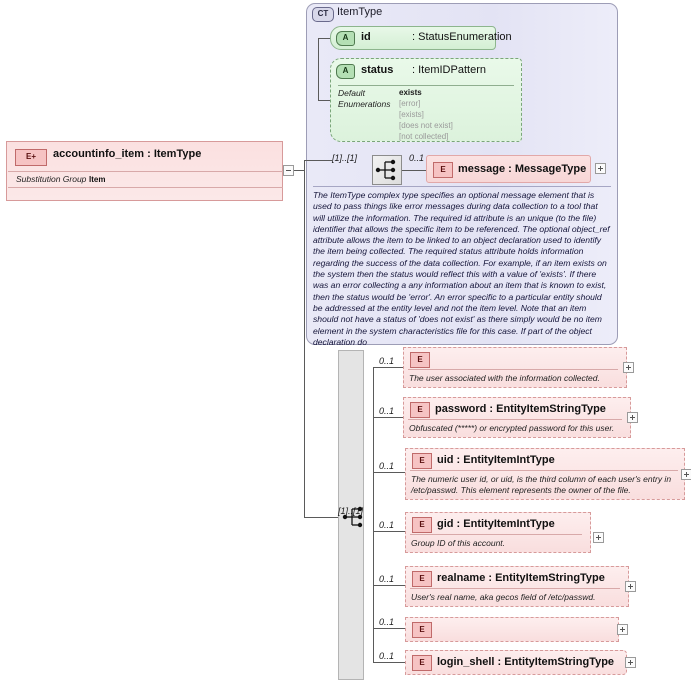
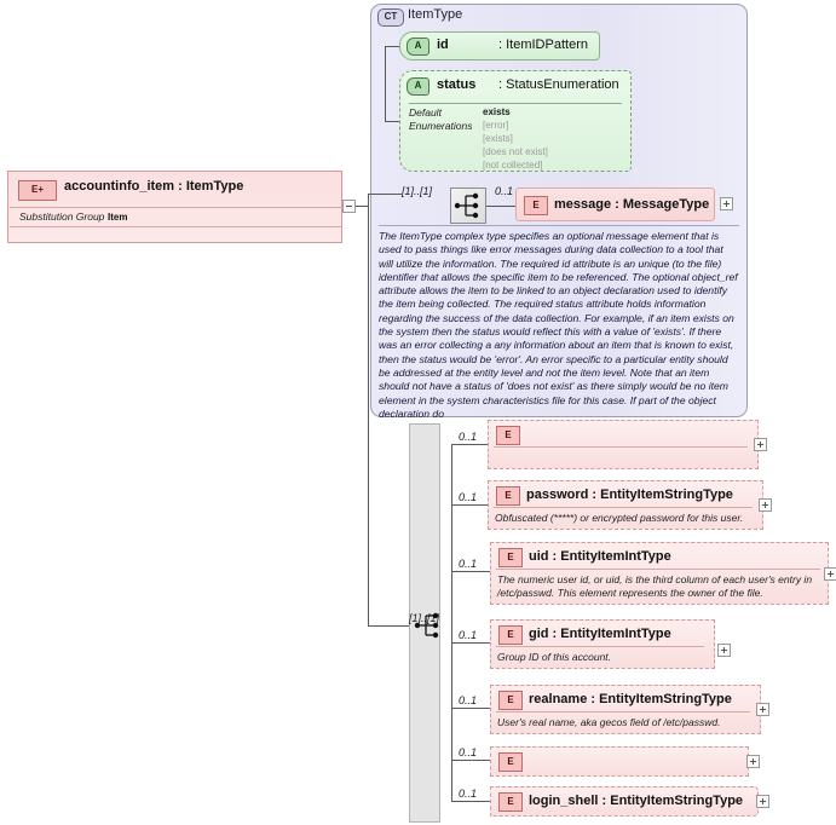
  E+
  accountinfo_item : ItemType
  Substitution Group
  Item
  CT
  ItemType
  A
  id
- : StatusEnumeration
+ : ItemIDPattern
  A
  status
- : ItemIDPattern
+ : StatusEnumeration
  Default
  Enumerations
  exists
  [error]
  [exists]
  [does not exist]
  [not collected]
  [1]..[1]
  0..1
  E
  message : MessageType
  The ItemType complex type specifies an optional message element that is used to pass things like error messages during data collection to a tool that will utilize the information. The required id attribute is an unique (to the file) identifier that allows the specific item to be referenced. The optional object_ref attribute allows the item to be linked to an object declaration used to identify the item being collected. The required status attribute holds information regarding the success of the data collection. For example, if an item exists on the system then the status would reflect this with a value of 'exists'. If there was an error collecting a any information about an item that is known to exist, then the status would be 'error'. An error specific to a particular entity should be addressed at the entity level and not the item level. Note that an item should not have a status of 'does not exist' as there simply would be no item element in the system characteristics file for this case. If part of the object declaration do
  [1].[1]
  0..1
  E
- The user associated with the information collected.
  0..1
  E
  password : EntityItemStringType
  Obfuscated (*****) or encrypted password for this user.
  0..1
  E
  uid : EntityItemIntType
  The numeric user id, or uid, is the third column of each user's entry in /etc/passwd. This element represents the owner of the file.
  0..1
  E
  gid : EntityItemIntType
  Group ID of this account.
  0..1
  E
  realname : EntityItemStringType
  User's real name, aka gecos field of /etc/passwd.
  0..1
  E
  0..1
  E
  login_shell : EntityItemStringType
